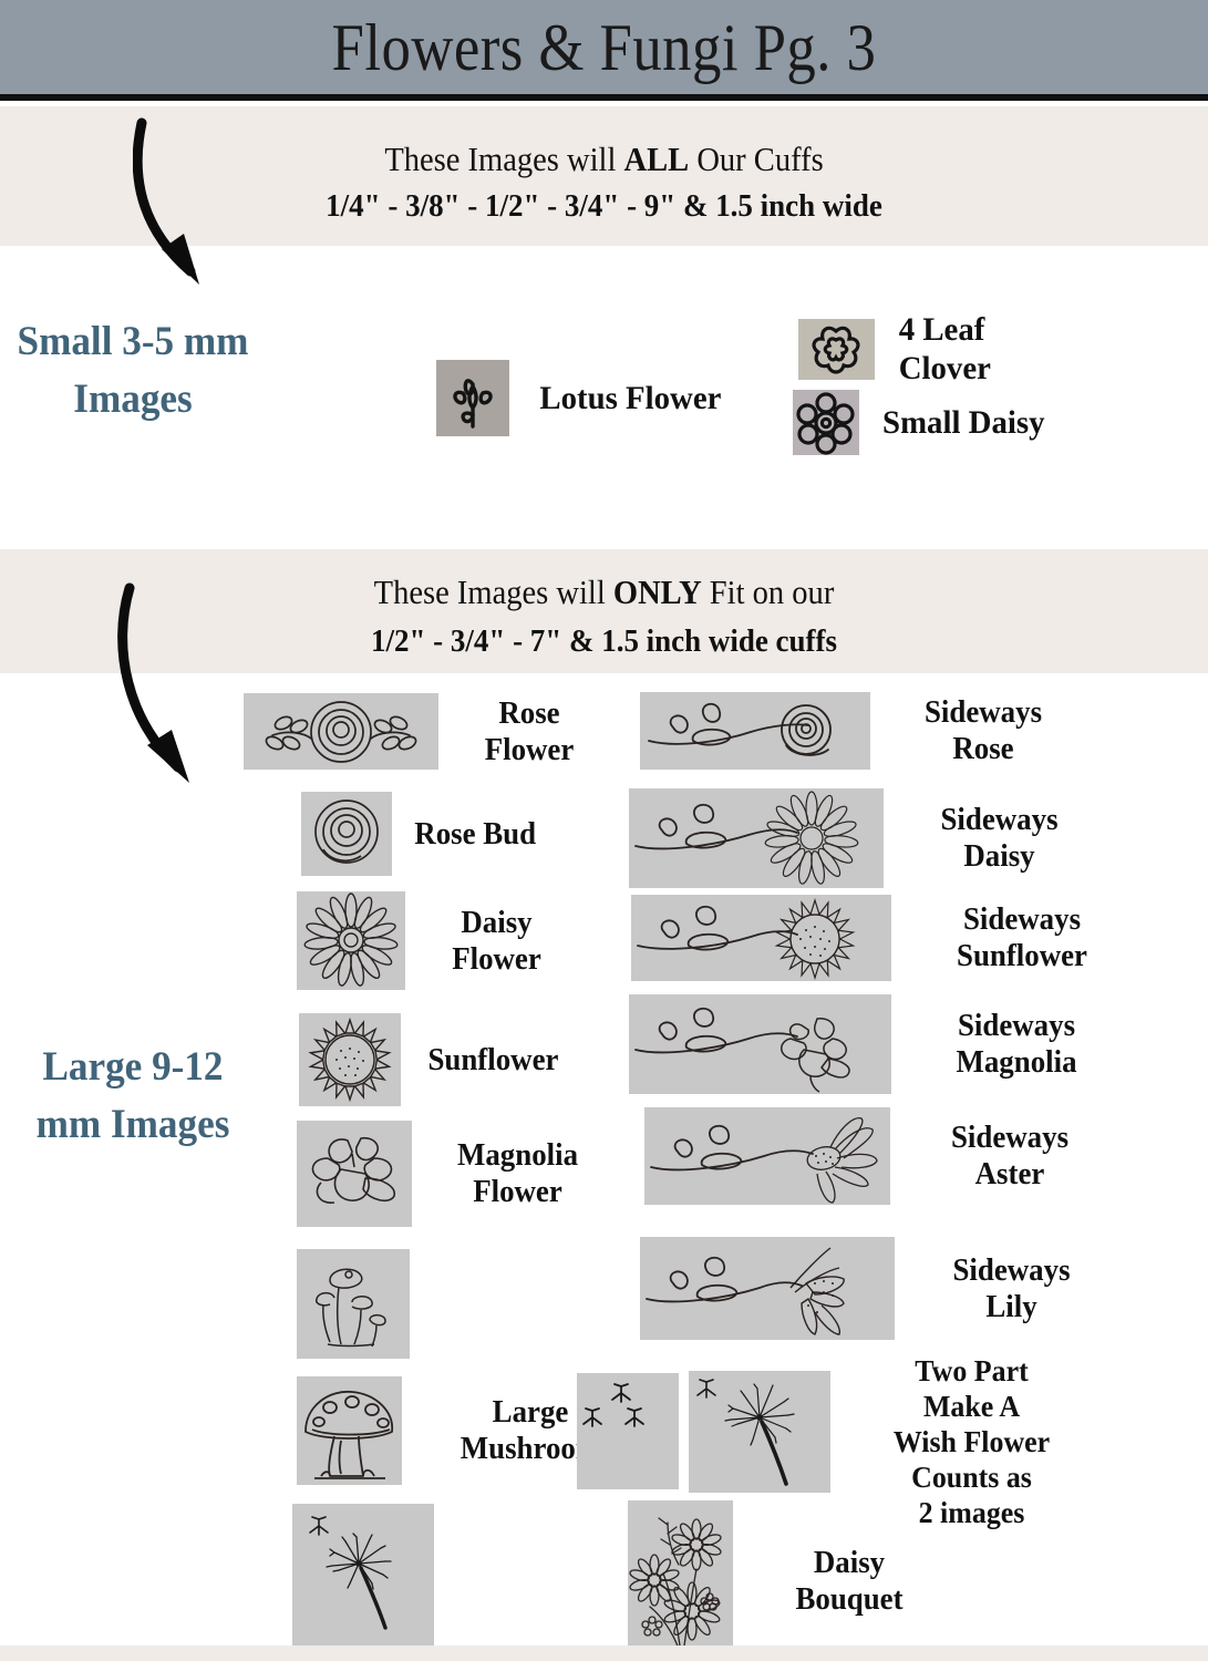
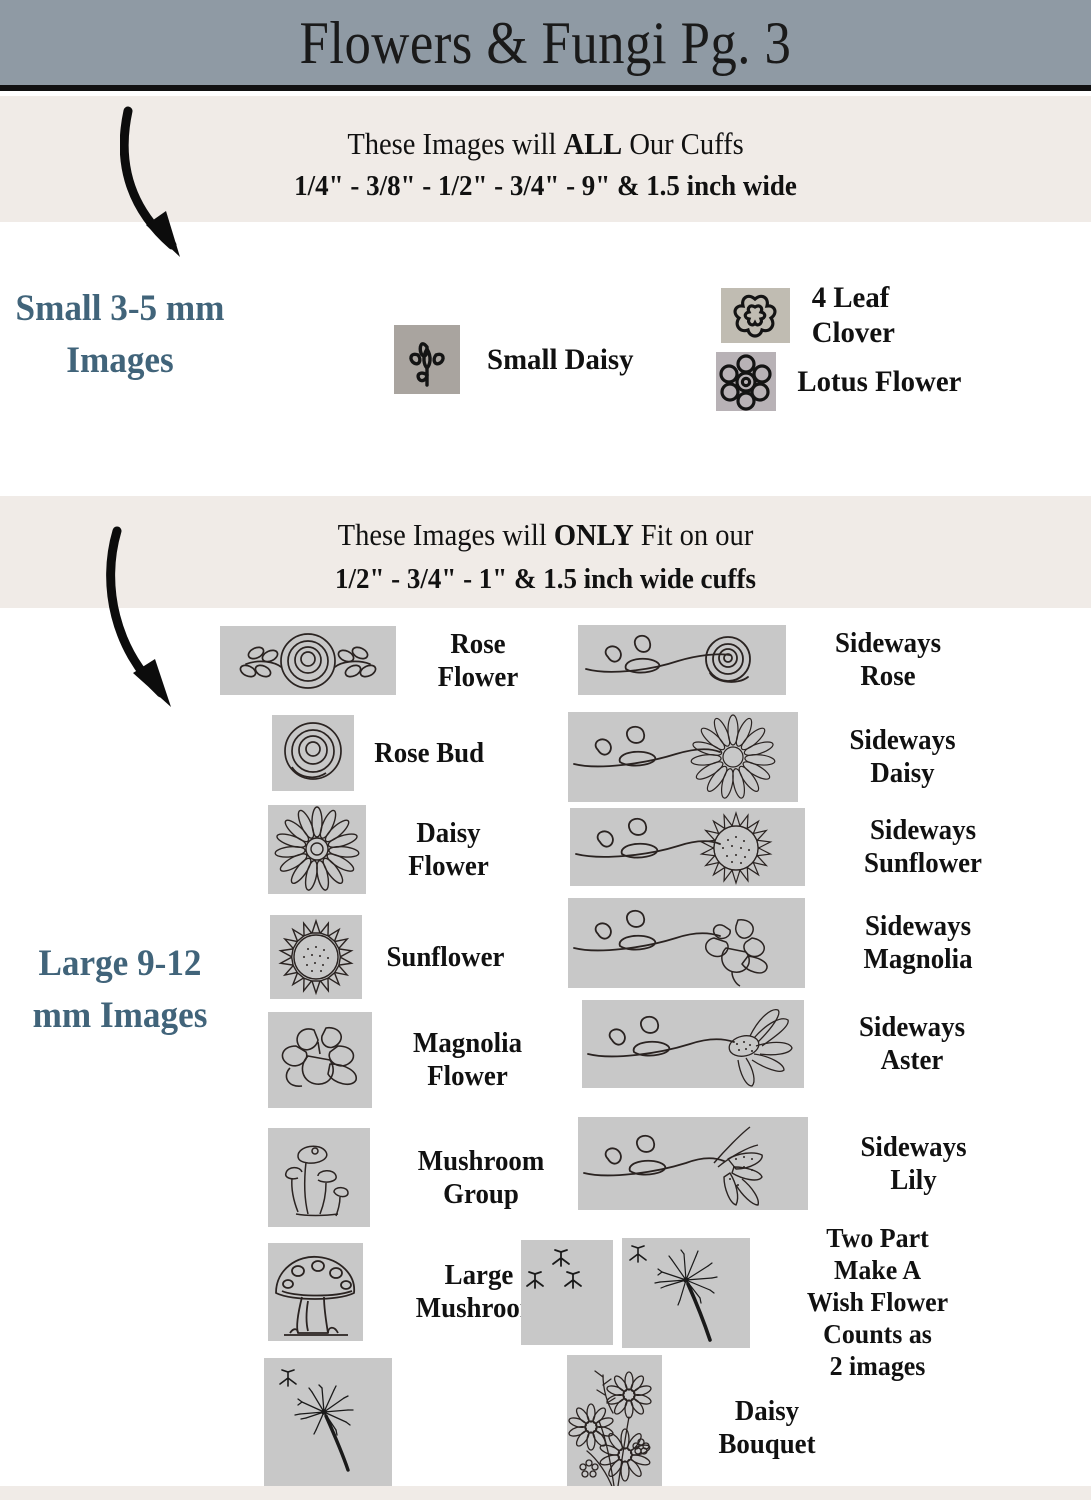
  Flowers & Fungi Pg. 3
  These Images will ALL Our Cuffs
  1/4" - 3/8" - 1/2" - 3/4" - 9" & 1.5 inch wide
  Small 3-5 mm Images
- Lotus Flower
+ Small Daisy
  4 Leaf
  Clover
- Small Daisy
+ Lotus Flower
  These Images will ONLY Fit on our
- 1/2" - 3/4" - 7" & 1.5 inch wide cuffs
+ 1/2" - 3/4" - 1" & 1.5 inch wide cuffs
  Large 9-12 mm Images
  Rose
  Flower
  Rose Bud
  Daisy
  Flower
  Sunflower
  Magnolia
  Flower
+ Mushroom
+ Group
  Large
  Mushroo
  Sideways
  Rose
  Sideways
  Daisy
  Sideways
  Sunflower
  Sideways
  Magnolia
  Sideways
  Aster
  Sideways
  Lily
  Two Part
  Make A
  Wish Flower
  Counts as
  2 images
  Daisy
  Bouquet
